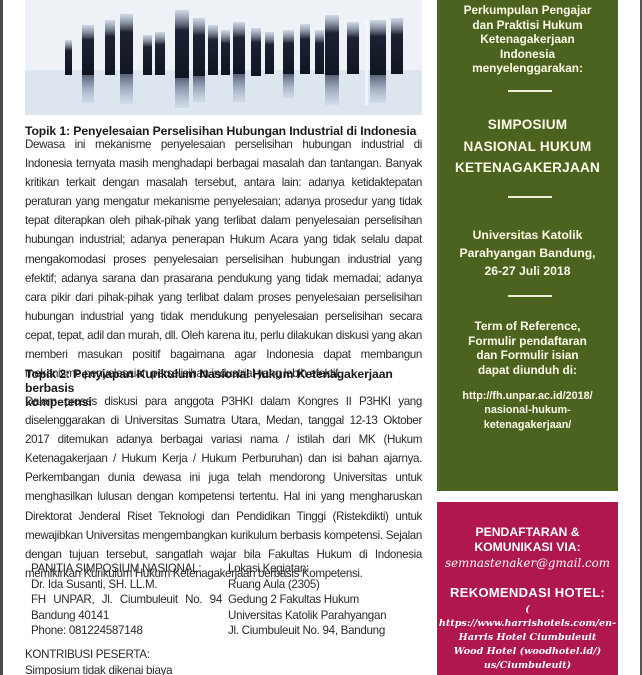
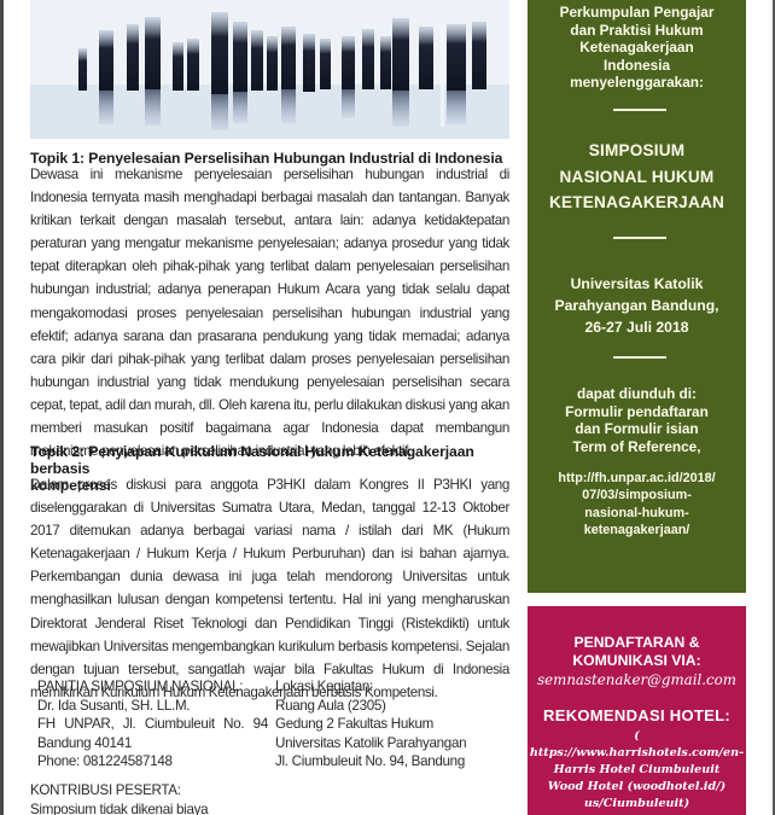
  Topik 1: Penyelesaian Perselisihan Hubungan Industrial di Indonesia
  Dewasa ini mekanisme penyelesaian perselisihan hubungan industrial di Indonesia ternyata masih menghadapi berbagai masalah dan tantangan. Banyak kritikan terkait dengan masalah tersebut, antara lain: adanya ketidaktepatan peraturan yang mengatur mekanisme penyelesaian; adanya prosedur yang tidak tepat diterapkan oleh pihak-pihak yang terlibat dalam penyelesaian perselisihan hubungan industrial; adanya penerapan Hukum Acara yang tidak selalu dapat mengakomodasi proses penyelesaian perselisihan hubungan industrial yang efektif; adanya sarana dan prasarana pendukung yang tidak memadai; adanya cara pikir dari pihak-pihak yang terlibat dalam proses penyelesaian perselisihan hubungan industrial yang tidak mendukung penyelesaian perselisihan secara cepat, tepat, adil dan murah, dll. Oleh karena itu, perlu dilakukan diskusi yang akan memberi masukan positif bagaimana agar Indonesia dapat membangun mekanisme penyelesaian perselisihan industrial yang lebih efektif.
  Topik 2: Penyiapan Kurikulum Nasional Hukum Ketenagakerjaan berbasis
  kompetensi
  Dalam proses diskusi para anggota P3HKI dalam Kongres II P3HKI yang diselenggarakan di Universitas Sumatra Utara, Medan, tanggal 12-13 Oktober 2017 ditemukan adanya berbagai variasi nama / istilah dari MK (Hukum Ketenagakerjaan / Hukum Kerja / Hukum Perburuhan) dan isi bahan ajarnya. Perkembangan dunia dewasa ini juga telah mendorong Universitas untuk menghasilkan lulusan dengan kompetensi tertentu. Hal ini yang mengharuskan Direktorat Jenderal Riset Teknologi dan Pendidikan Tinggi (Ristekdikti) untuk mewajibkan Universitas mengembangkan kurikulum berbasis kompetensi. Sejalan dengan tujuan tersebut, sangatlah wajar bila Fakultas Hukum di Indonesia memikirkan Kurikulum Hukum Ketenagakerjaan berbasis Kompetensi.
  PANITIA SIMPOSIUM NASIONAL:
  Lokasi Kegiatan:
  Dr. Ida Susanti, SH. LL.M.
  Ruang Aula (2305)
  FH
  UNPAR,
  Jl.
  Ciumbuleuit
  No.
  94
  Gedung 2 Fakultas Hukum
  Bandung 40141
  Universitas Katolik Parahyangan
  Phone: 081224587148
  Jl. Ciumbuleuit No. 94, Bandung
  KONTRIBUSI PESERTA:
  Simposium tidak dikenai biaya
  Perkumpulan Pengajar
  dan Praktisi Hukum
  Ketenagakerjaan
  Indonesia
  menyelenggarakan:
  SIMPOSIUM
  NASIONAL HUKUM
  KETENAGAKERJAAN
  Universitas Katolik
  Parahyangan Bandung,
  26-27 Juli 2018
- Term of Reference,
+ dapat diunduh di:
  Formulir pendaftaran
  dan Formulir isian
- dapat diunduh di:
+ Term of Reference,
  http://fh.unpar.ac.id/2018/
+ 07/03/simposium-
  nasional-hukum-
  ketenagakerjaan/
  PENDAFTARAN &
  KOMUNIKASI VIA:
  semnastenaker@gmail.com
  REKOMENDASI HOTEL:
  ( https://www.harrishotels.com/en-
  Harris Hotel Ciumbuleuit
  Wood Hotel (woodhotel.id/)
  us/Ciumbuleuit)
